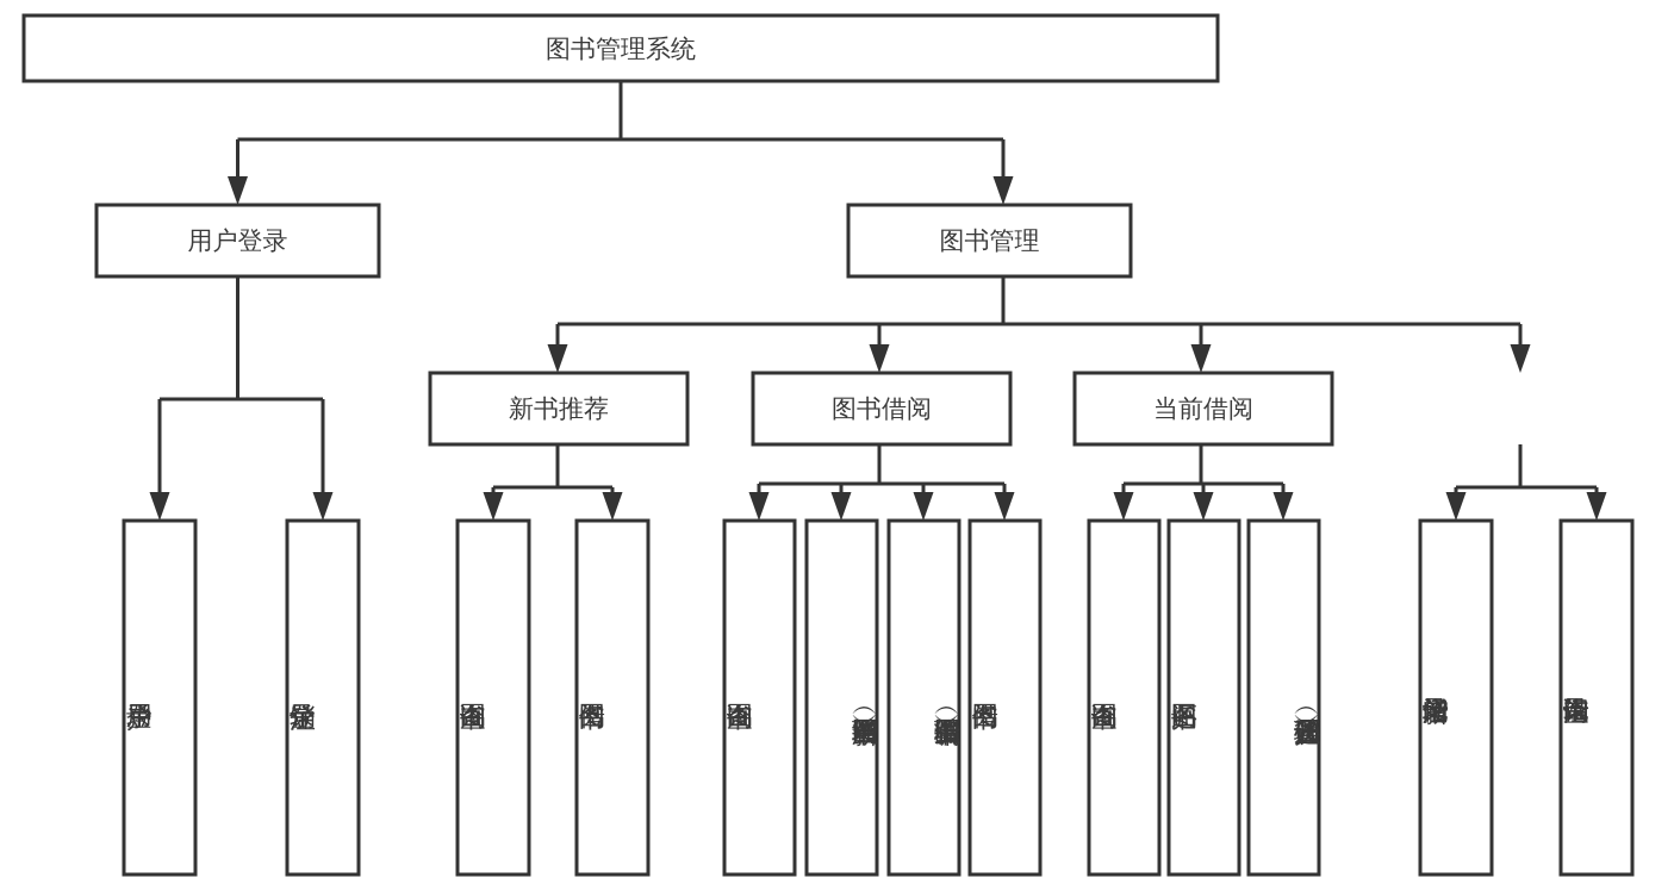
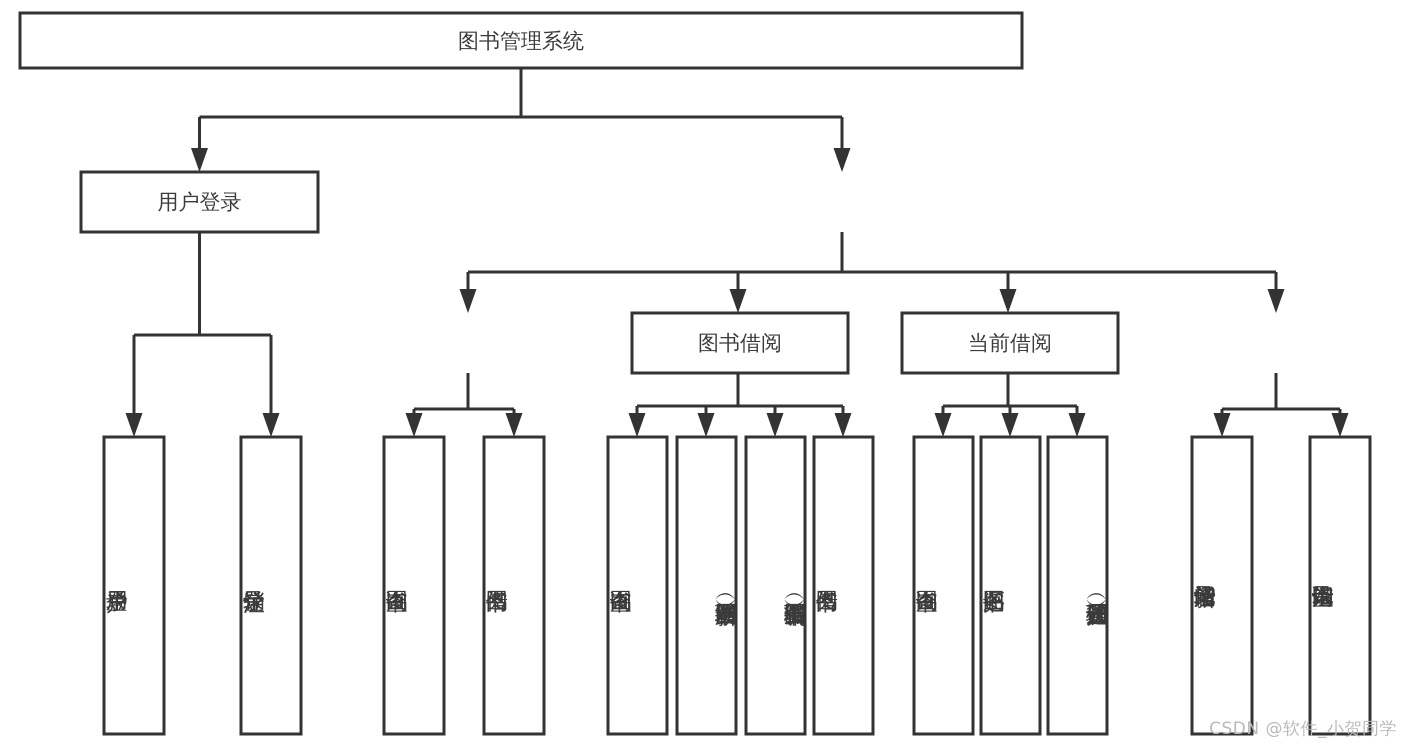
  图书管理系统
  用户登录
- 图书管理
- 新书推荐
  图书借阅
  当前借阅
+ CSDN @软件_小贺同学
